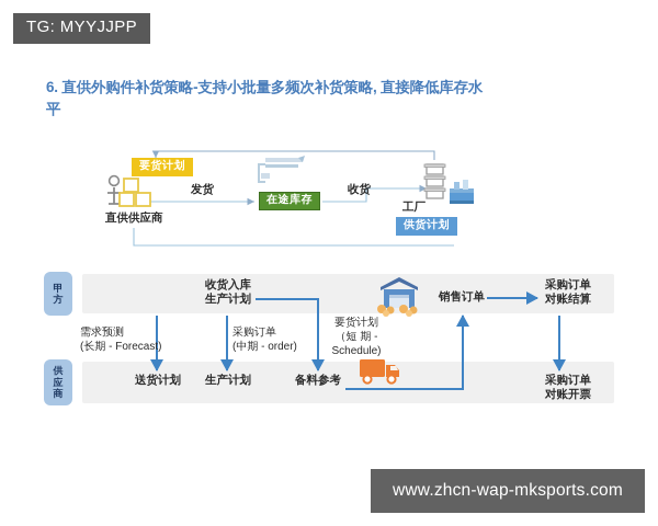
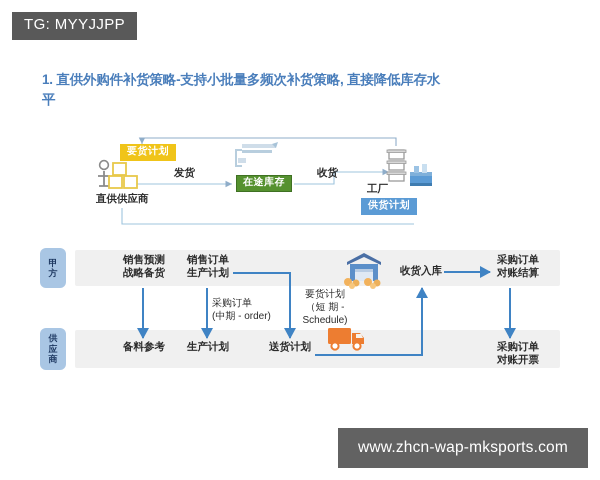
  TG: MYYJJPP
- 6. 直供外购件补货策略-支持小批量多频次补货策略, 直接降低库存水平
+ 1. 直供外购件补货策略-支持小批量多频次补货策略, 直接降低库存水平
  要货计划
  在途库存
  供货计划
  发货
  收货
  工厂
  直供供应商
  甲方
  供应商
+ 销售预测
+ 战略备货
- 收货入库
+ 销售订单
  生产计划
- 销售订单
+ 收货入库
  采购订单
  对账结算
- 送货计划
+ 备料参考
  生产计划
- 备料参考
+ 送货计划
  采购订单
  对账开票
- 需求预测
- (长期 - Forecast)
  采购订单
  (中期 - order)
  要货计划
  （短 期 -
  Schedule)
  www.zhcn-wap-mksports.com
